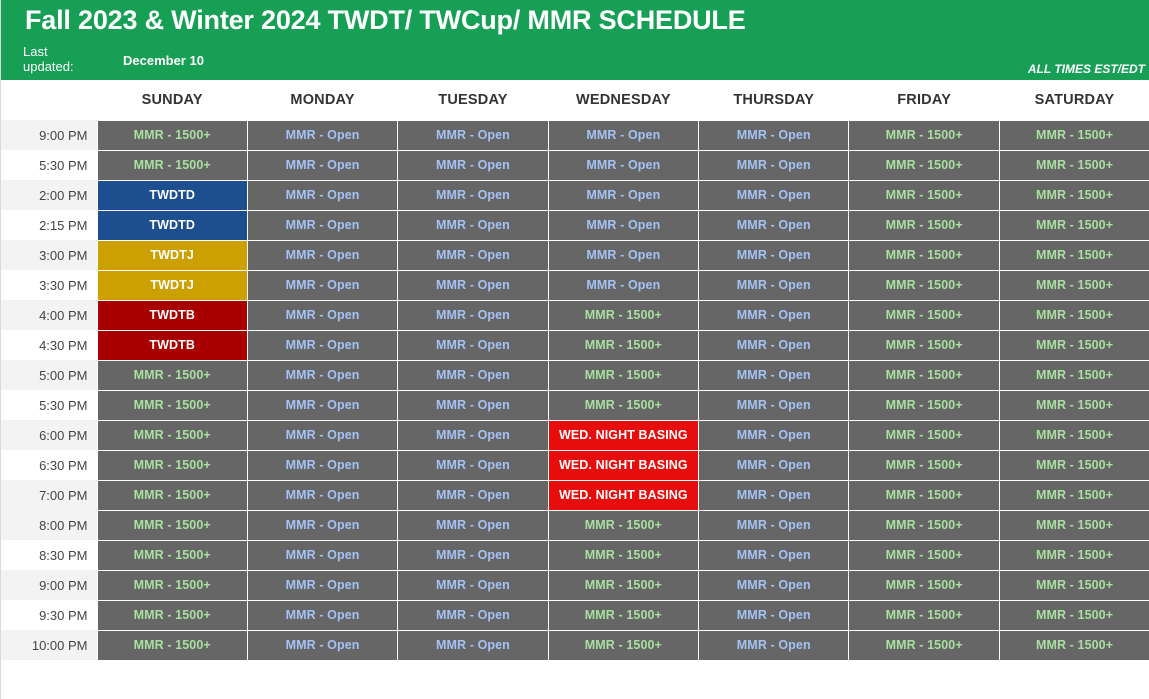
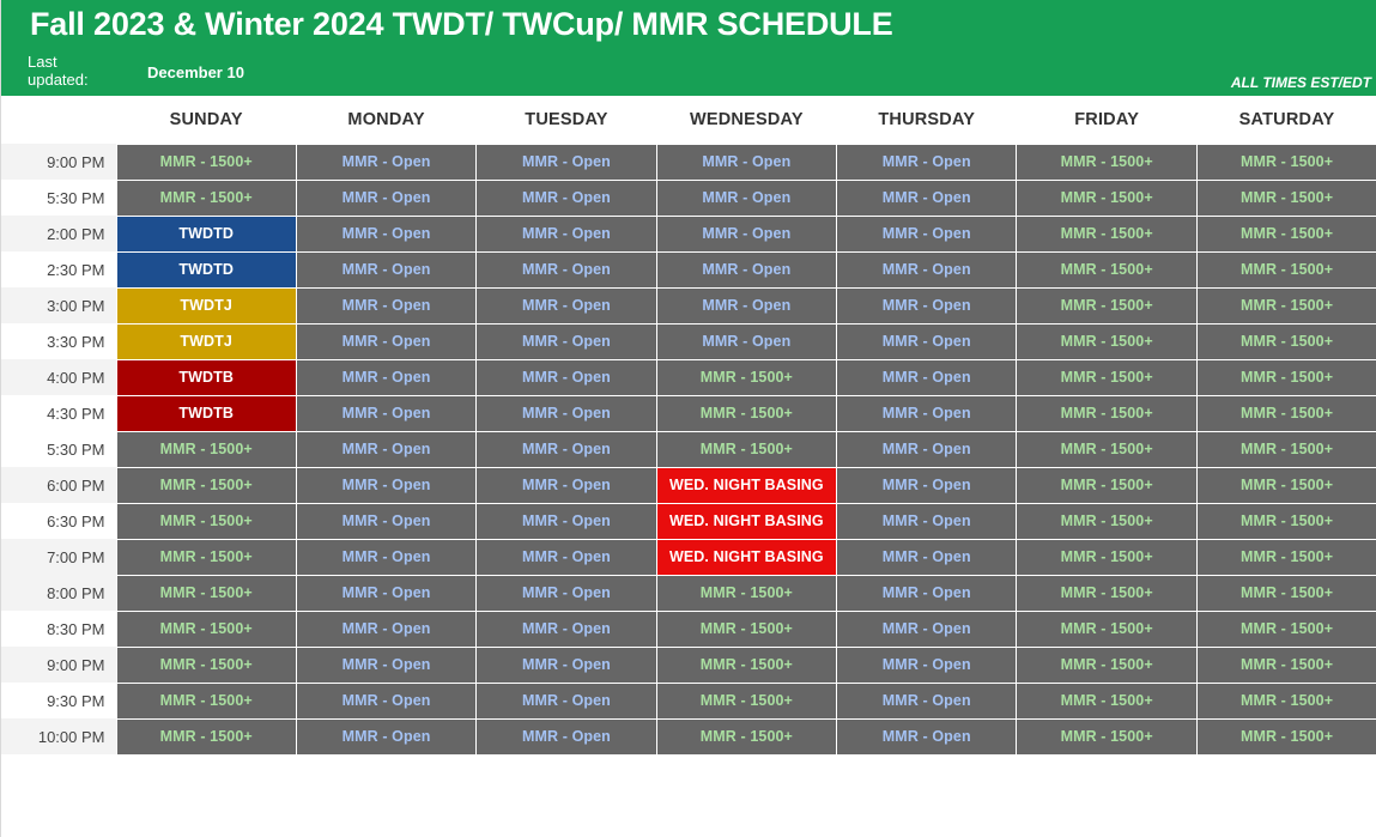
  Fall 2023 & Winter 2024 TWDT/ TWCup/ MMR SCHEDULE
  Last updated:
  December 10
  ALL TIMES EST/EDT
  	SUNDAY	MONDAY	TUESDAY	WEDNESDAY	THURSDAY	FRIDAY	SATURDAY
  9:00 PM	MMR - 1500+	MMR - Open	MMR - Open	MMR - Open	MMR - Open	MMR - 1500+	MMR - 1500+
  5:30 PM	MMR - 1500+	MMR - Open	MMR - Open	MMR - Open	MMR - Open	MMR - 1500+	MMR - 1500+
  2:00 PM	TWDTD	MMR - Open	MMR - Open	MMR - Open	MMR - Open	MMR - 1500+	MMR - 1500+
- 2:15 PM	TWDTD	MMR - Open	MMR - Open	MMR - Open	MMR - Open	MMR - 1500+	MMR - 1500+
+ 2:30 PM	TWDTD	MMR - Open	MMR - Open	MMR - Open	MMR - Open	MMR - 1500+	MMR - 1500+
  3:00 PM	TWDTJ	MMR - Open	MMR - Open	MMR - Open	MMR - Open	MMR - 1500+	MMR - 1500+
  3:30 PM	TWDTJ	MMR - Open	MMR - Open	MMR - Open	MMR - Open	MMR - 1500+	MMR - 1500+
  4:00 PM	TWDTB	MMR - Open	MMR - Open	MMR - 1500+	MMR - Open	MMR - 1500+	MMR - 1500+
  4:30 PM	TWDTB	MMR - Open	MMR - Open	MMR - 1500+	MMR - Open	MMR - 1500+	MMR - 1500+
- 5:00 PM	MMR - 1500+	MMR - Open	MMR - Open	MMR - 1500+	MMR - Open	MMR - 1500+	MMR - 1500+
  5:30 PM	MMR - 1500+	MMR - Open	MMR - Open	MMR - 1500+	MMR - Open	MMR - 1500+	MMR - 1500+
  6:00 PM	MMR - 1500+	MMR - Open	MMR - Open	WED. NIGHT BASING	MMR - Open	MMR - 1500+	MMR - 1500+
  6:30 PM	MMR - 1500+	MMR - Open	MMR - Open	WED. NIGHT BASING	MMR - Open	MMR - 1500+	MMR - 1500+
  7:00 PM	MMR - 1500+	MMR - Open	MMR - Open	WED. NIGHT BASING	MMR - Open	MMR - 1500+	MMR - 1500+
  8:00 PM	MMR - 1500+	MMR - Open	MMR - Open	MMR - 1500+	MMR - Open	MMR - 1500+	MMR - 1500+
  8:30 PM	MMR - 1500+	MMR - Open	MMR - Open	MMR - 1500+	MMR - Open	MMR - 1500+	MMR - 1500+
  9:00 PM	MMR - 1500+	MMR - Open	MMR - Open	MMR - 1500+	MMR - Open	MMR - 1500+	MMR - 1500+
  9:30 PM	MMR - 1500+	MMR - Open	MMR - Open	MMR - 1500+	MMR - Open	MMR - 1500+	MMR - 1500+
  10:00 PM	MMR - 1500+	MMR - Open	MMR - Open	MMR - 1500+	MMR - Open	MMR - 1500+	MMR - 1500+
